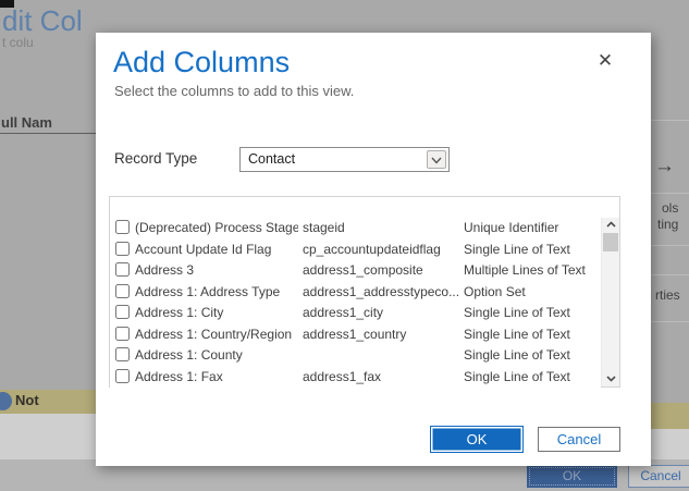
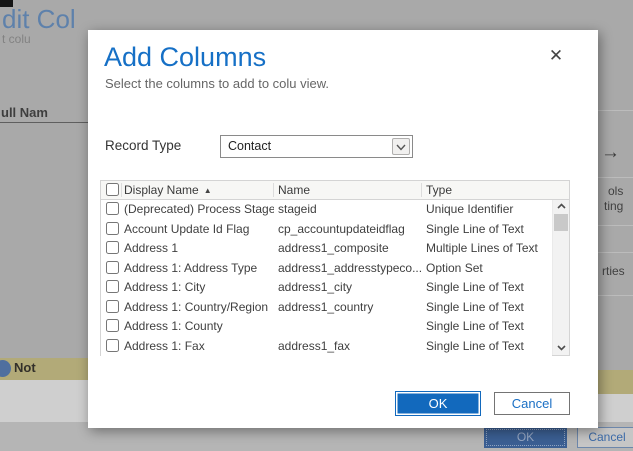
  dit Col
  t colu
  ull Nam
  Not
  →
  ols
  ting
  rties
  OK
  Cancel
  Add Columns
  ✕
- Select the columns to add to this view.
+ Select the columns to add to colu view.
  Record Type
  Contact
+ Display Name ▲
+ Name
+ Type
  (Deprecated) Process Stage
  stageid
  Unique Identifier
  Account Update Id Flag
  cp_accountupdateidflag
  Single Line of Text
- Address 3
+ Address 1
  address1_composite
  Multiple Lines of Text
  Address 1: Address Type
  address1_addresstypeco...
  Option Set
  Address 1: City
  address1_city
  Single Line of Text
  Address 1: Country/Region
  address1_country
  Single Line of Text
  Address 1: County
  Single Line of Text
  Address 1: Fax
  address1_fax
  Single Line of Text
  OK
  Cancel
